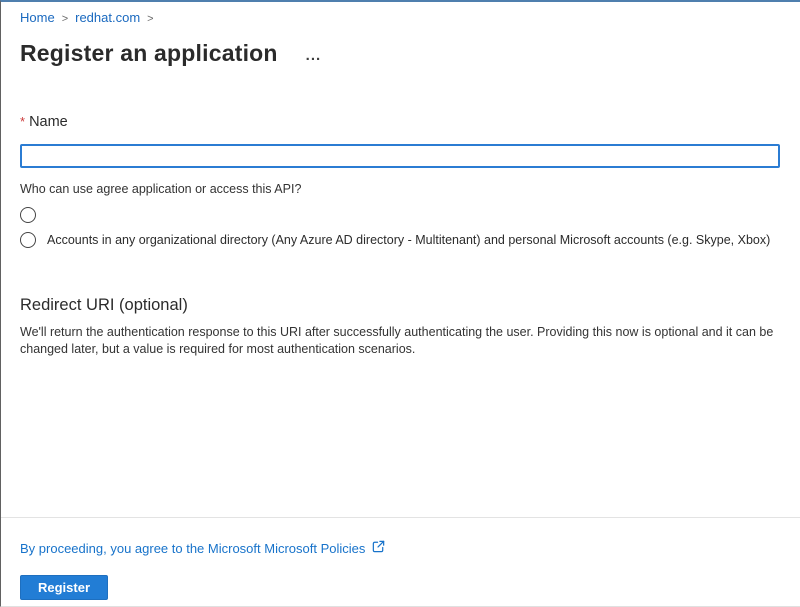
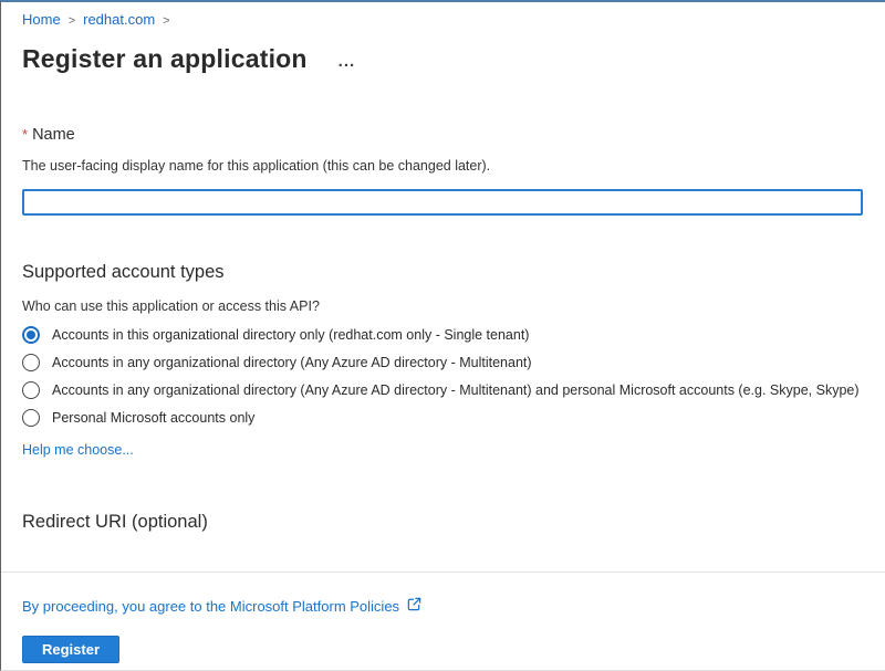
  Home > redhat.com >
  Register an application
  ...
  * Name
+ The user-facing display name for this application (this can be changed later).
+ Supported account types
- Who can use agree application or access this API?
+ Who can use this application or access this API?
+ Accounts in this organizational directory only (redhat.com only - Single tenant)
+ Accounts in any organizational directory (Any Azure AD directory - Multitenant)
- Accounts in any organizational directory (Any Azure AD directory - Multitenant) and personal Microsoft accounts (e.g. Skype, Xbox)
+ Accounts in any organizational directory (Any Azure AD directory - Multitenant) and personal Microsoft accounts (e.g. Skype, Skype)
+ Personal Microsoft accounts only
+ Help me choose...
  Redirect URI (optional)
- We'll return the authentication response to this URI after successfully authenticating the user. Providing this now is optional and it can be
- changed later, but a value is required for most authentication scenarios.
- By proceeding, you agree to the Microsoft Microsoft Policies
+ By proceeding, you agree to the Microsoft Platform Policies
  Register
